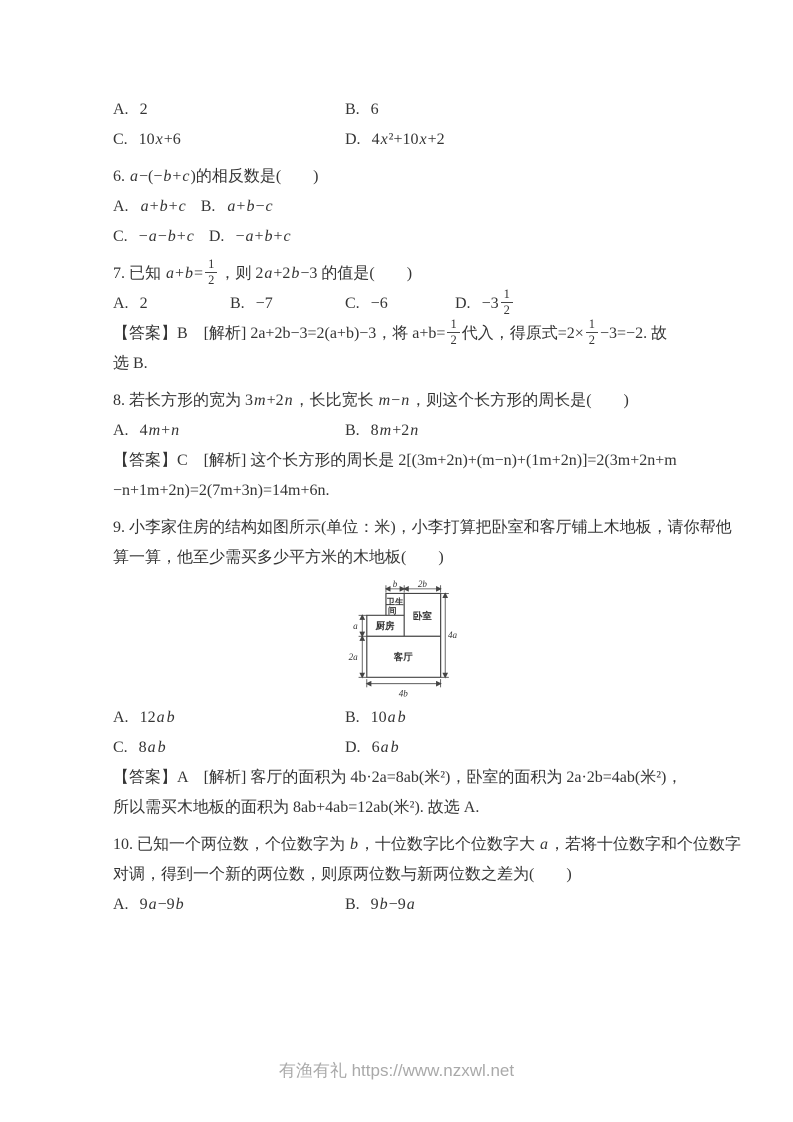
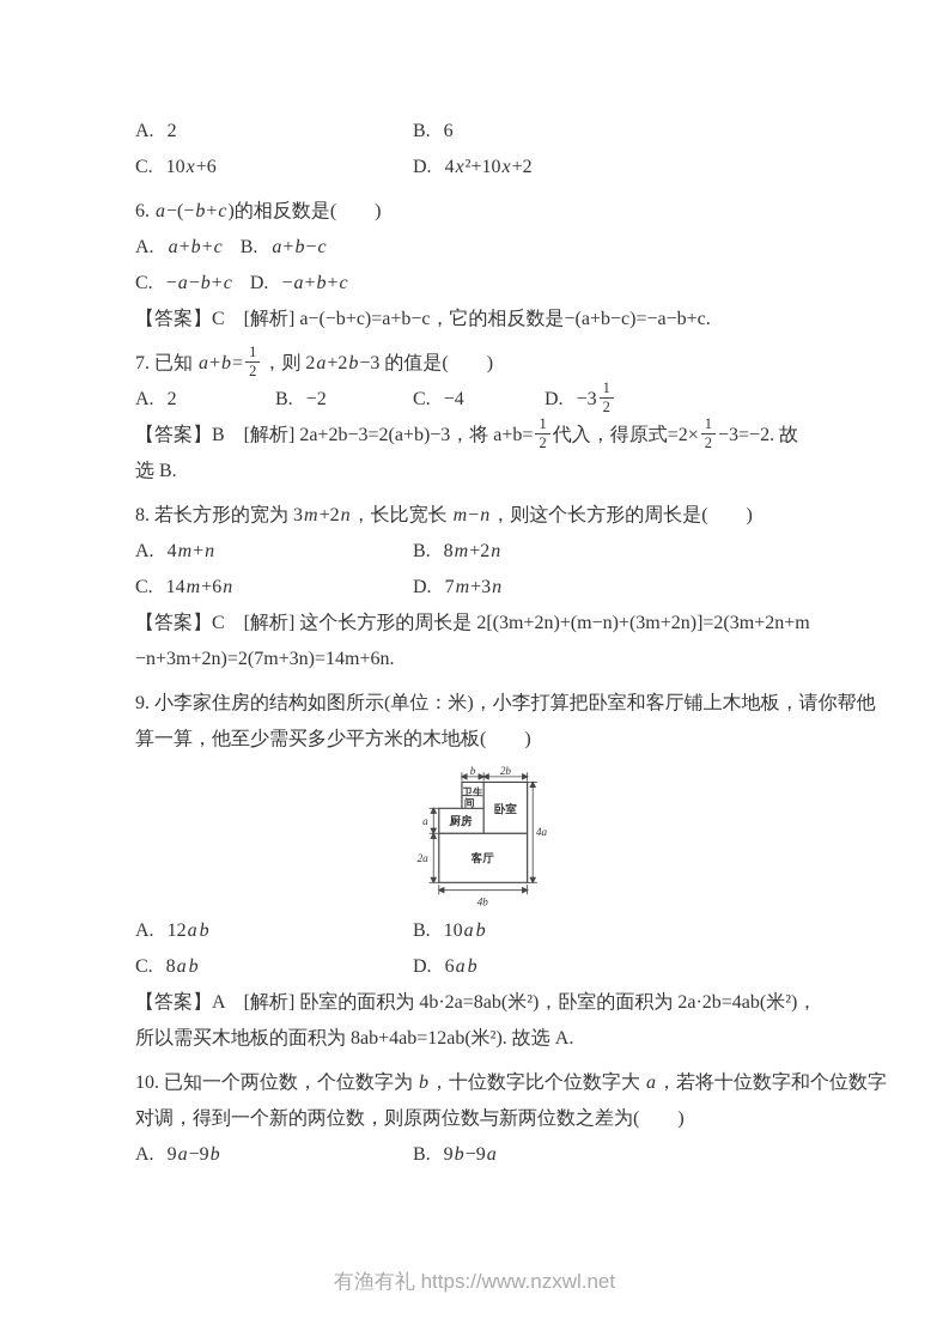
  A. 2
  B. 6
  C. 10x+6
  D. 4x²+10x+2
  6. a−(−b+c)的相反数是( )
  A. a+b+c B. a+b−c
  C. −a−b+c D. −a+b+c
+ 【答案】C [解析] a−(−b+c)=a+b−c，它的相反数是−(a+b−c)=−a−b+c.
  7. 已知 a+b=
  1
  2
  ，则 2a+2b−3 的值是( )
  A. 2
- B. −7
+ B. −2
- C. −6
+ C. −4
  D. −3
  1
  2
  【答案】B [解析] 2a+2b−3=2(a+b)−3，将 a+b=
  1
  2
  代入，得原式=2×
  1
  2
  −3=−2. 故
  选 B.
  8. 若长方形的宽为 3m+2n，长比宽长 m−n，则这个长方形的周长是( )
  A. 4m+n
  B. 8m+2n
+ C. 14m+6n
+ D. 7m+3n
- 【答案】C [解析] 这个长方形的周长是 2[(3m+2n)+(m−n)+(1m+2n)]=2(3m+2n+m
+ 【答案】C [解析] 这个长方形的周长是 2[(3m+2n)+(m−n)+(3m+2n)]=2(3m+2n+m
- −n+1m+2n)=2(7m+3n)=14m+6n.
+ −n+3m+2n)=2(7m+3n)=14m+6n.
  9. 小李家住房的结构如图所示(单位：米)，小李打算把卧室和客厅铺上木地板，请你帮他
  算一算，他至少需买多少平方米的木地板( )
  b
  2b
  a
  2a
  4a
  4b
  卫生
  间
  卧室
  厨房
  客厅
  A. 12ab
  B. 10ab
  C. 8ab
  D. 6ab
- 【答案】A [解析] 客厅的面积为 4b·2a=8ab(米²)，卧室的面积为 2a·2b=4ab(米²)，
+ 【答案】A [解析] 卧室的面积为 4b·2a=8ab(米²)，卧室的面积为 2a·2b=4ab(米²)，
  所以需买木地板的面积为 8ab+4ab=12ab(米²). 故选 A.
  10. 已知一个两位数，个位数字为 b，十位数字比个位数字大 a，若将十位数字和个位数字
  对调，得到一个新的两位数，则原两位数与新两位数之差为( )
  A. 9a−9b
  B. 9b−9a
  有渔有礼 https://www.nzxwl.net
